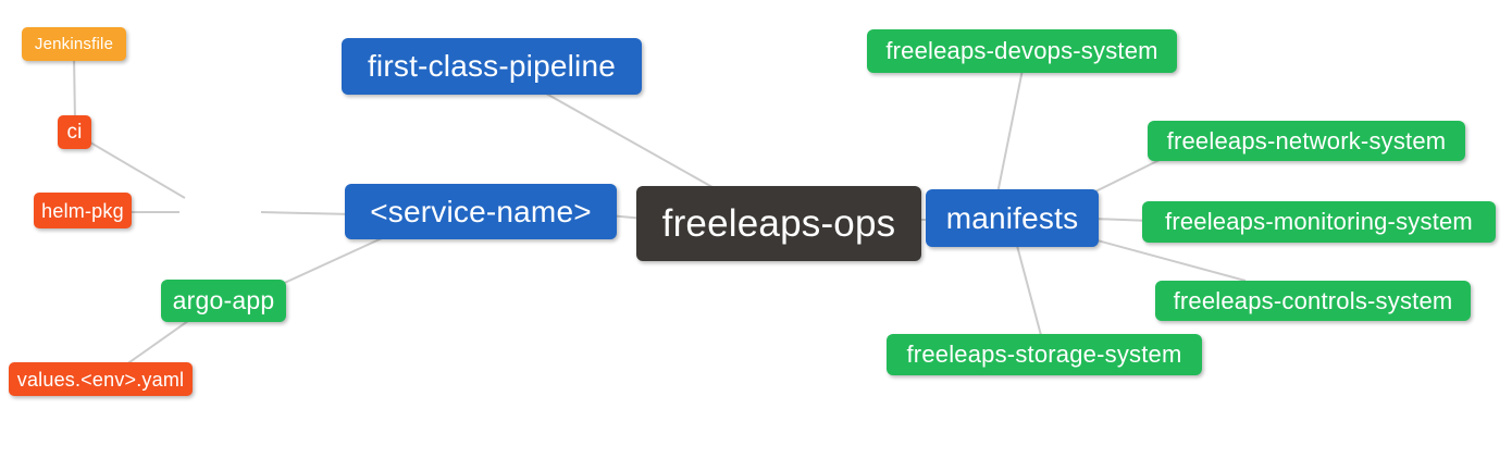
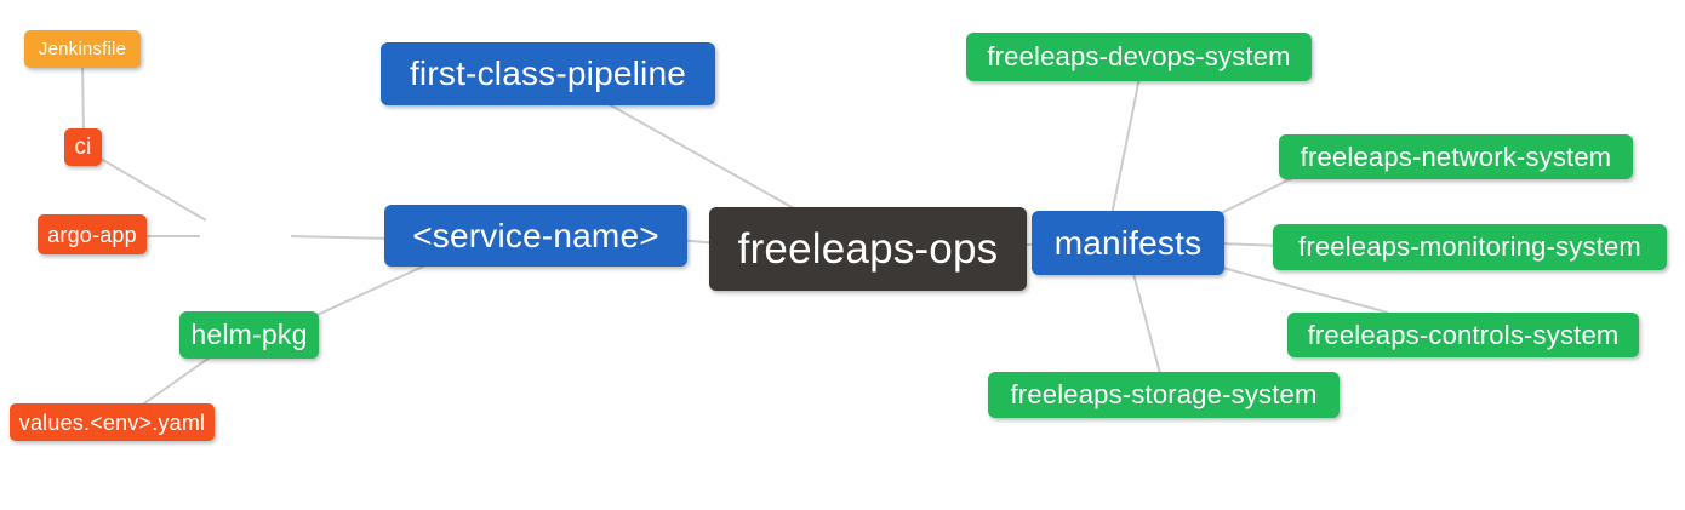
  Jenkinsfile
  ci
- helm-pkg
+ argo-app
  first-class-pipeline
  <service-name>
  freeleaps-ops
  manifests
  freeleaps-devops-system
  freeleaps-network-system
  freeleaps-monitoring-system
  freeleaps-controls-system
  freeleaps-storage-system
- argo-app
+ helm-pkg
  values.<env>.yaml
